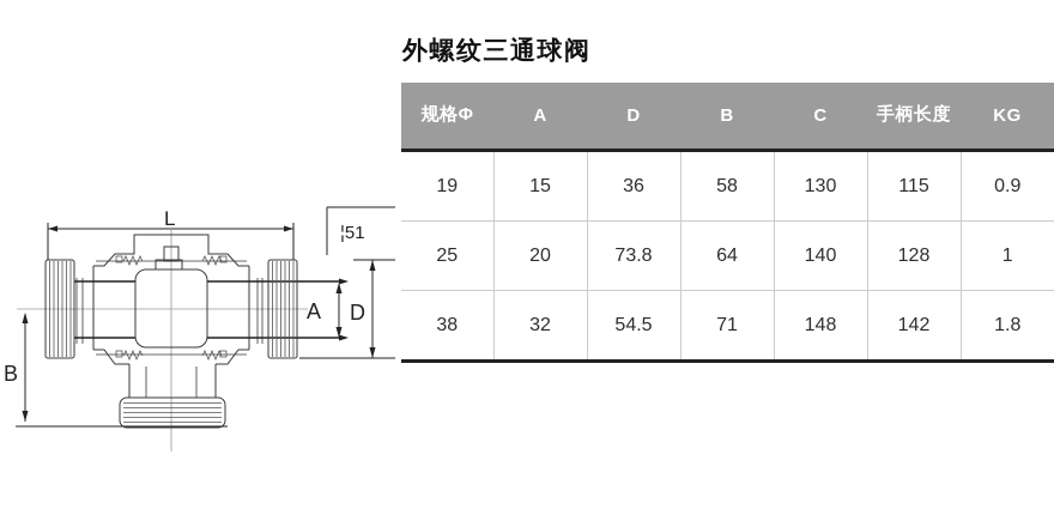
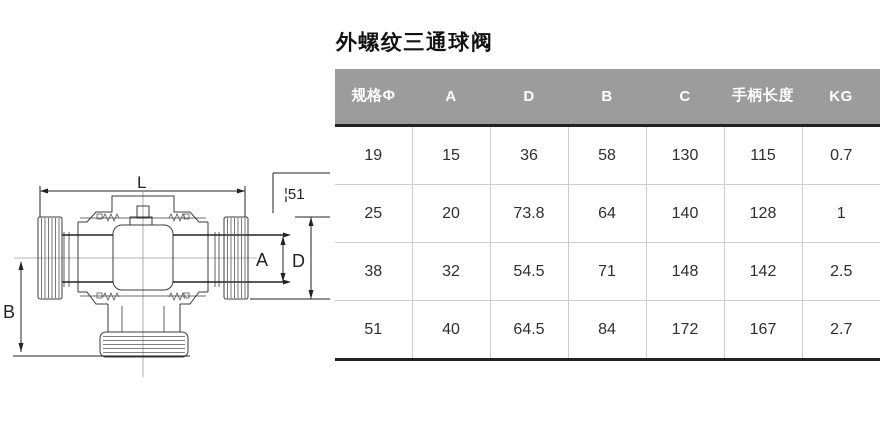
  L
  ¦51
  D
  A
  B
  外螺纹三通球阀
  规格Φ	A	D	B	C	手柄长度	KG
- 19	15	36	58	130	115	0.9
+ 19	15	36	58	130	115	0.7
  25	20	73.8	64	140	128	1
- 38	32	54.5	71	148	142	1.8
+ 38	32	54.5	71	148	142	2.5
+ 51	40	64.5	84	172	167	2.7
